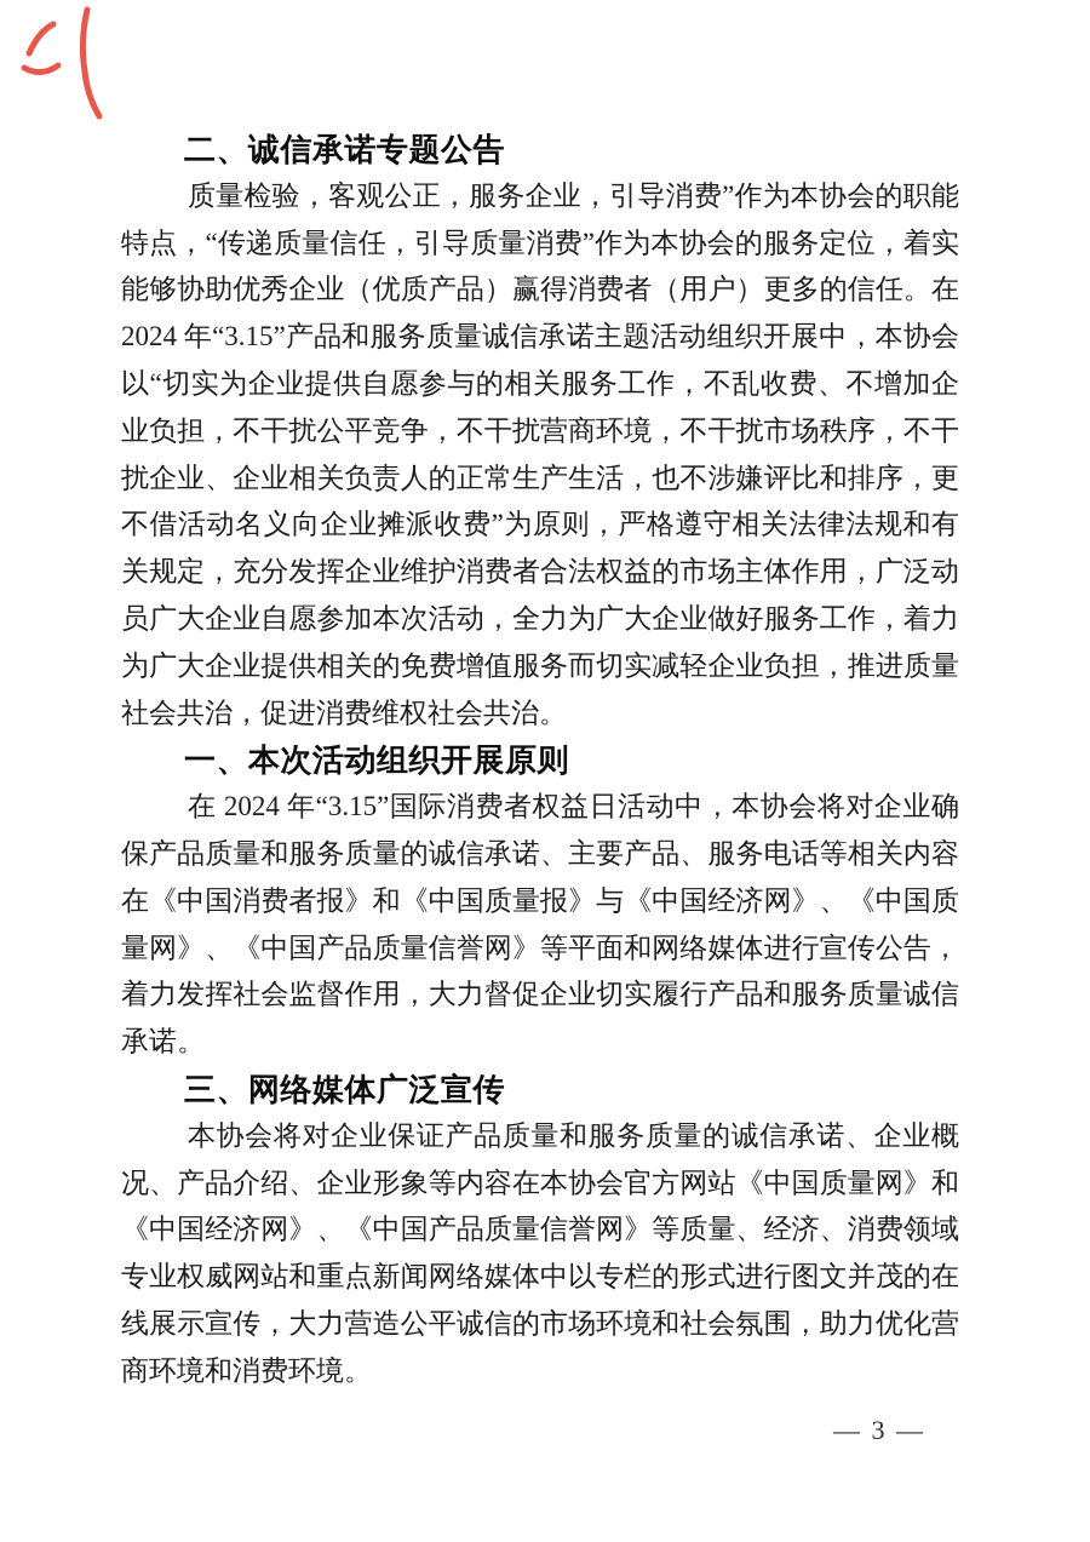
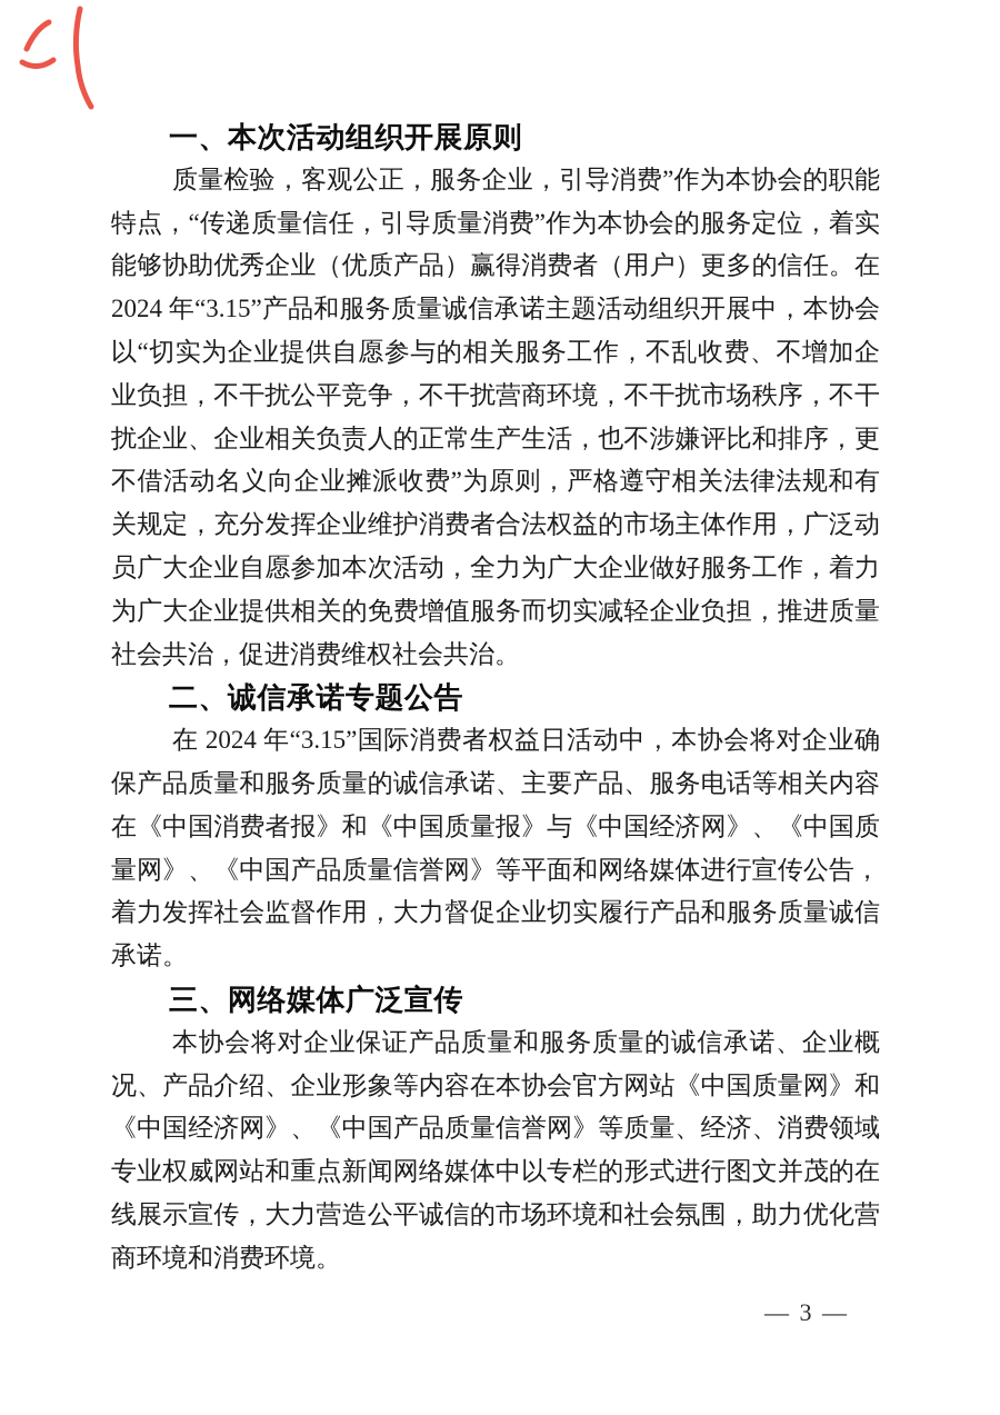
- 二、诚信承诺专题公告
+ 一、本次活动组织开展原则
  质量检验，客观公正，服务企业，引导消费”作为本协会的职能特点，“传递质量信任，引导质量消费”作为本协会的服务定位，着实能够协助优秀企业（优质产品）赢得消费者（用户）更多的信任。在 2024 年“3.15”产品和服务质量诚信承诺主题活动组织开展中，本协会以“切实为企业提供自愿参与的相关服务工作，不乱收费、不增加企业负担，不干扰公平竞争，不干扰营商环境，不干扰市场秩序，不干扰企业、企业相关负责人的正常生产生活，也不涉嫌评比和排序，更不借活动名义向企业摊派收费”为原则，严格遵守相关法律法规和有关规定，充分发挥企业维护消费者合法权益的市场主体作用，广泛动员广大企业自愿参加本次活动，全力为广大企业做好服务工作，着力为广大企业提供相关的免费增值服务而切实减轻企业负担，推进质量社会共治，促进消费维权社会共治。
- 一、本次活动组织开展原则
+ 二、诚信承诺专题公告
  在 2024 年“3.15”国际消费者权益日活动中，本协会将对企业确保产品质量和服务质量的诚信承诺、主要产品、服务电话等相关内容在《中国消费者报》和《中国质量报》与《中国经济网》、《中国质量网》、《中国产品质量信誉网》等平面和网络媒体进行宣传公告，着力发挥社会监督作用，大力督促企业切实履行产品和服务质量诚信承诺。
  三、网络媒体广泛宣传
  本协会将对企业保证产品质量和服务质量的诚信承诺、企业概况、产品介绍、企业形象等内容在本协会官方网站《中国质量网》和《中国经济网》、《中国产品质量信誉网》等质量、经济、消费领域专业权威网站和重点新闻网络媒体中以专栏的形式进行图文并茂的在线展示宣传，大力营造公平诚信的市场环境和社会氛围，助力优化营商环境和消费环境。
  — 3 —
